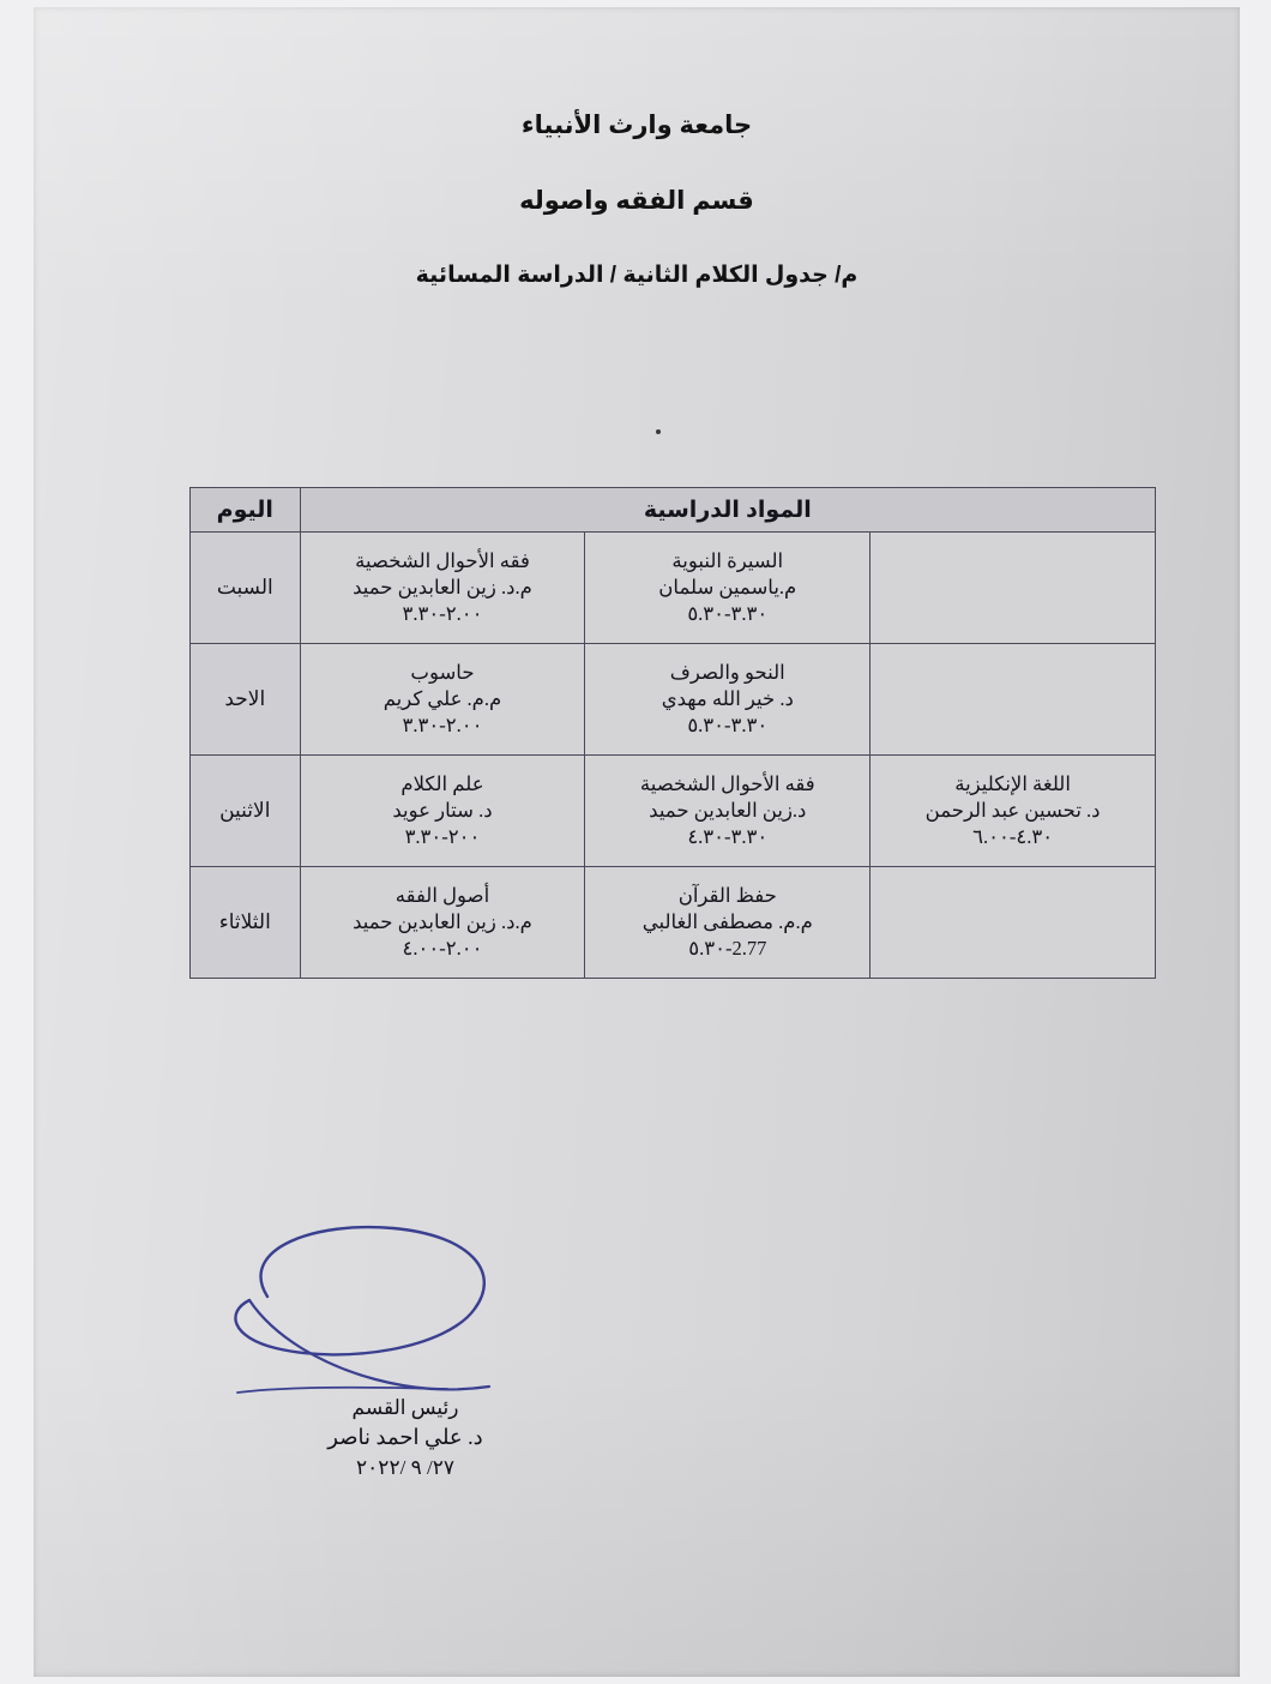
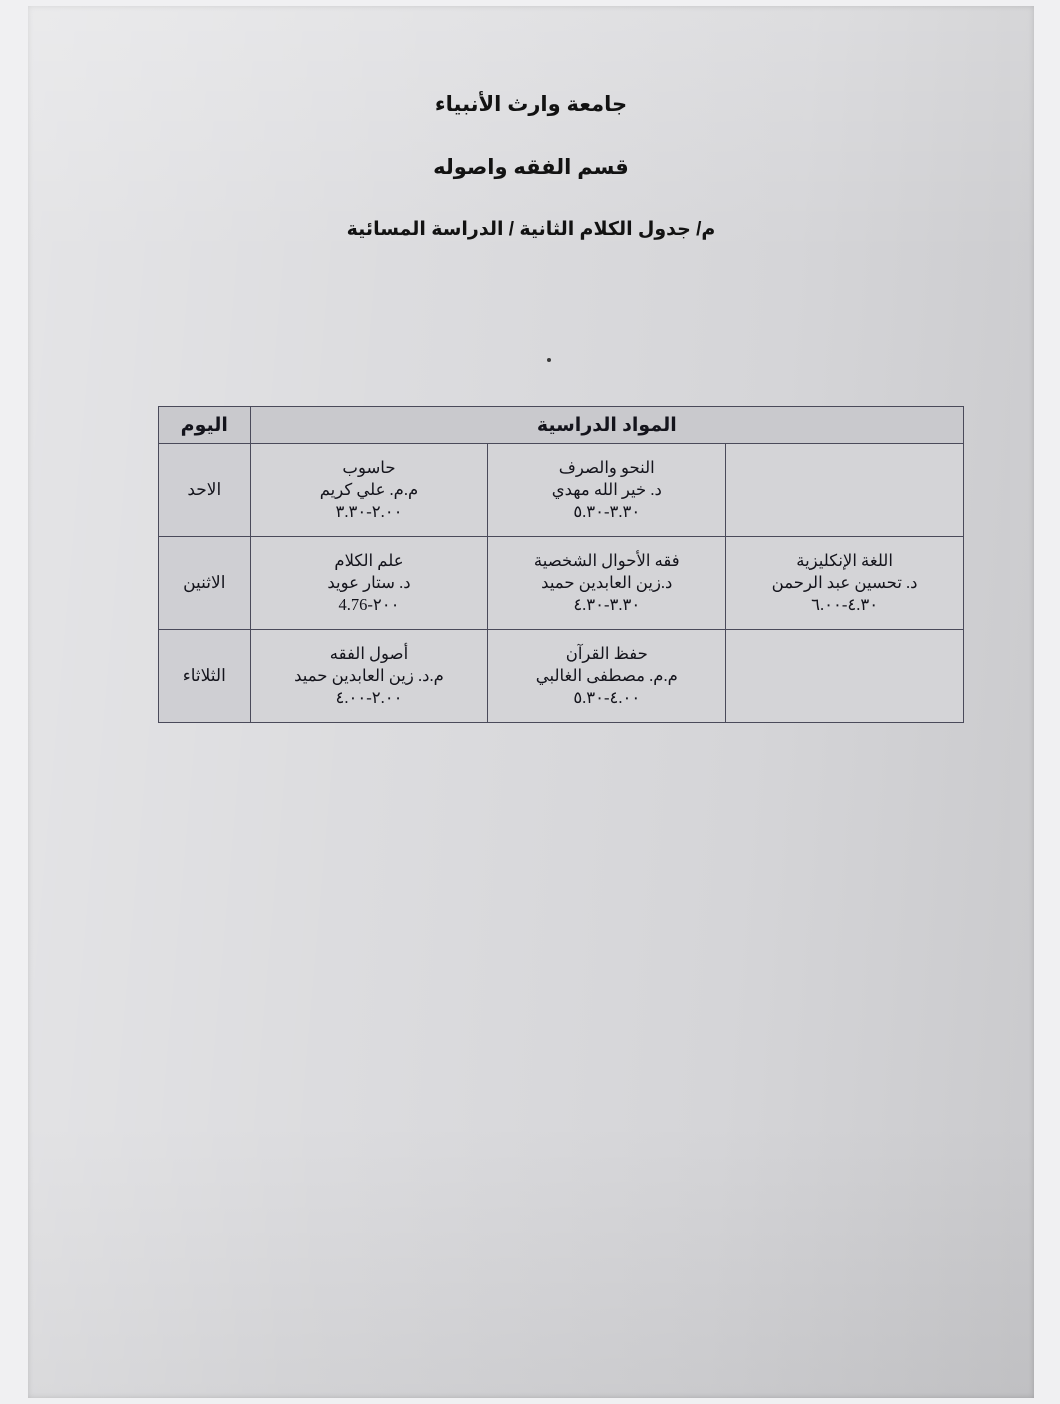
  جامعة وارث الأنبياء
  قسم الفقه واصوله
  م/ جدول الكلام الثانية / الدراسة المسائية
  المواد الدراسية	اليوم
- 	السيرة النبوية م.ياسمين سلمان ٣.٣٠-٥.٣٠	فقه الأحوال الشخصية م.د. زين العابدين حميد ٢.٠٠-٣.٣٠	السبت
  	النحو والصرف د. خير الله مهدي ٣.٣٠-٥.٣٠	حاسوب م.م. علي كريم ٢.٠٠-٣.٣٠	الاحد
- اللغة الإنكليزية د. تحسين عبد الرحمن ٤.٣٠-٦.٠٠	فقه الأحوال الشخصية د.زين العابدين حميد ٣.٣٠-٤.٣٠	علم الكلام د. ستار عويد ٢٠٠-٣.٣٠	الاثنين
+ اللغة الإنكليزية د. تحسين عبد الرحمن ٤.٣٠-٦.٠٠	فقه الأحوال الشخصية د.زين العابدين حميد ٣.٣٠-٤.٣٠	علم الكلام د. ستار عويد ٢٠٠-4.76	الاثنين
- 	حفظ القرآن م.م. مصطفى الغالبي 2.77-٥.٣٠	أصول الفقه م.د. زين العابدين حميد ٢.٠٠-٤.٠٠	الثلاثاء
+ 	حفظ القرآن م.م. مصطفى الغالبي ٤.٠٠-٥.٣٠	أصول الفقه م.د. زين العابدين حميد ٢.٠٠-٤.٠٠	الثلاثاء
- رئيس القسم
- د. علي احمد ناصر
- ٢٧/ ٩ /٢٠٢٢
